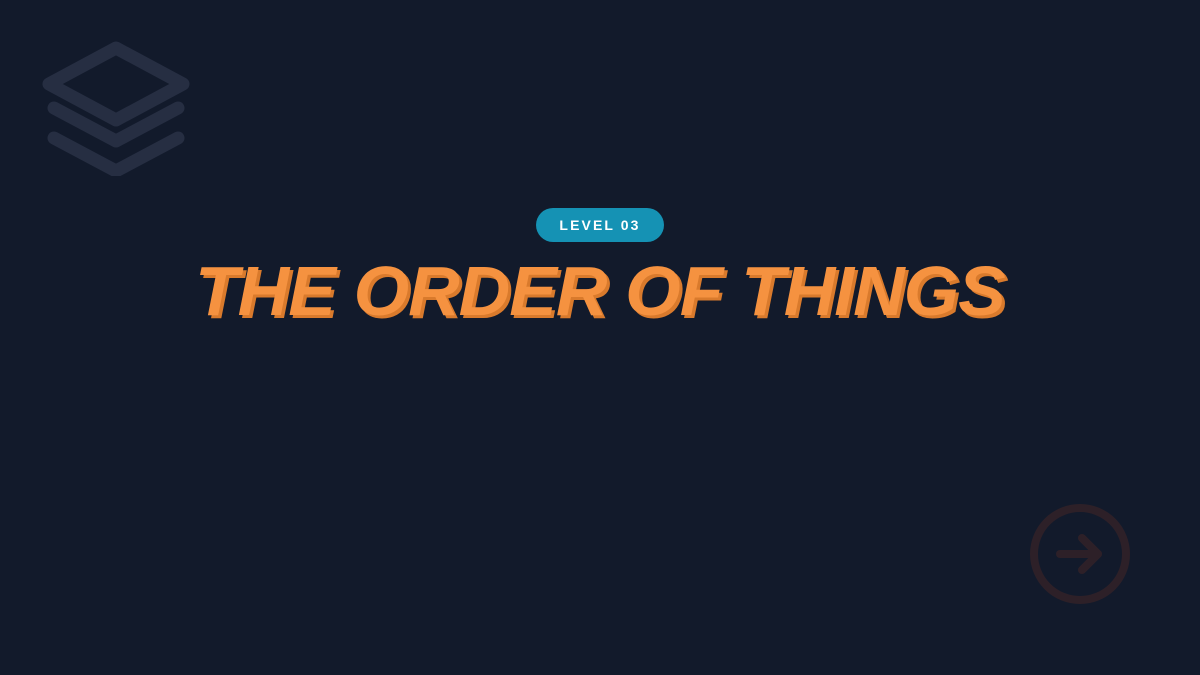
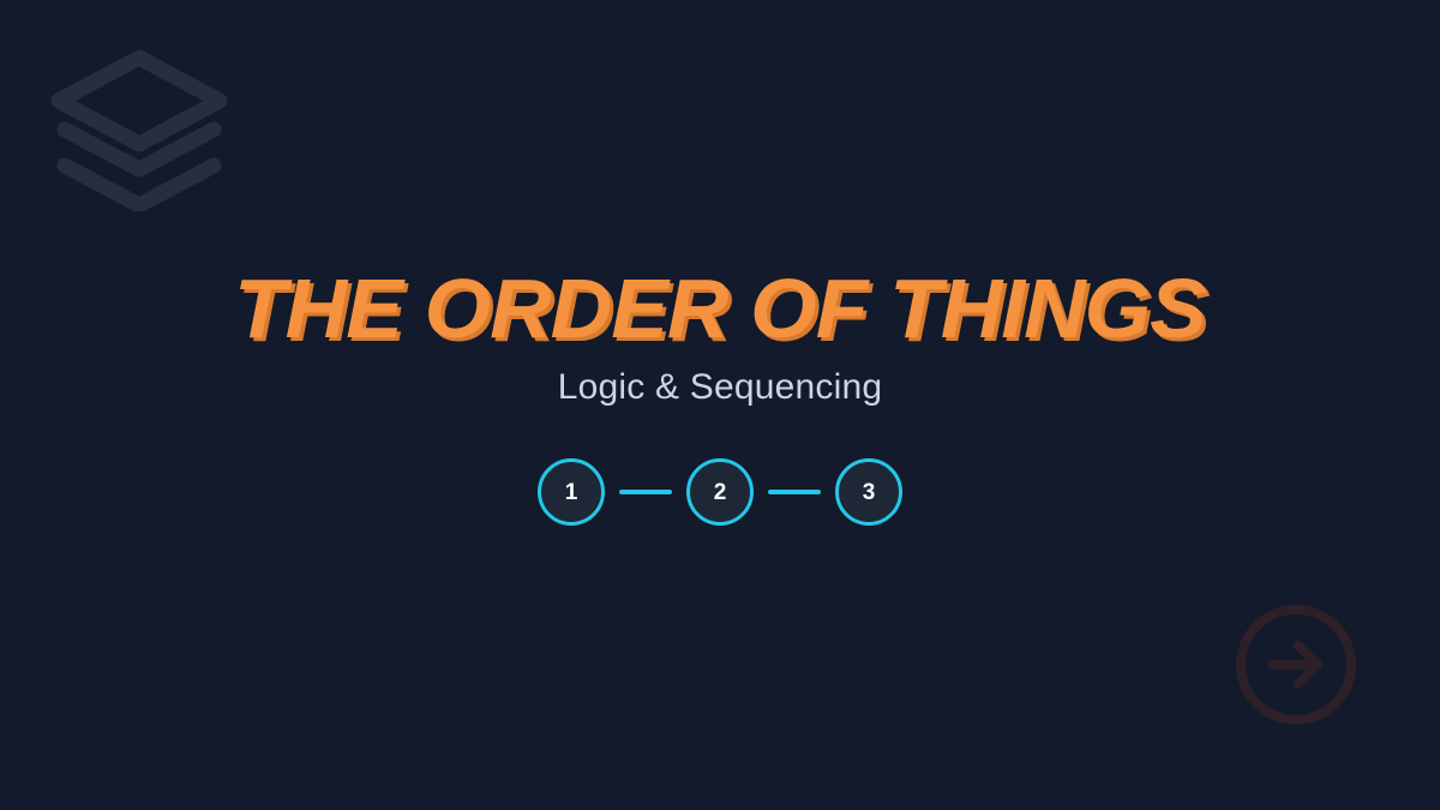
- LEVEL 03
  THE ORDER OF THINGS
+ Logic & Sequencing
+ 1
+ 2
+ 3
